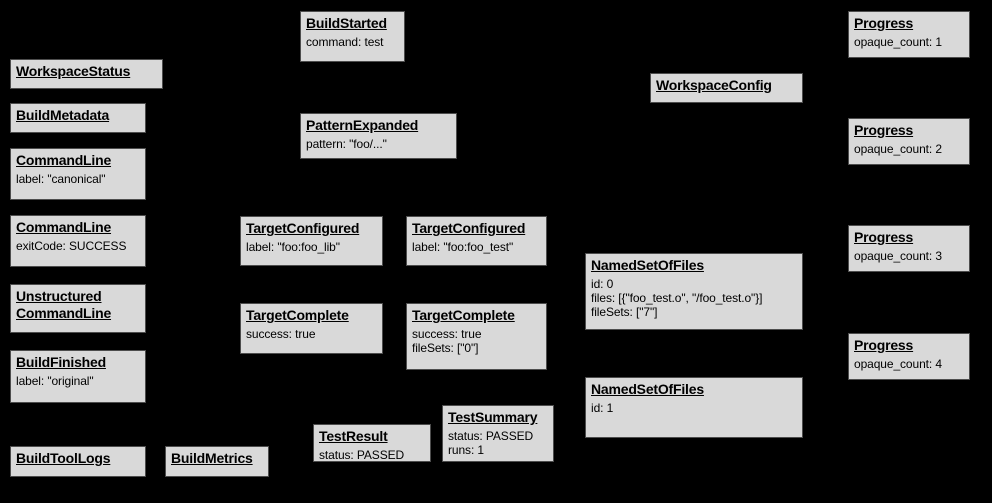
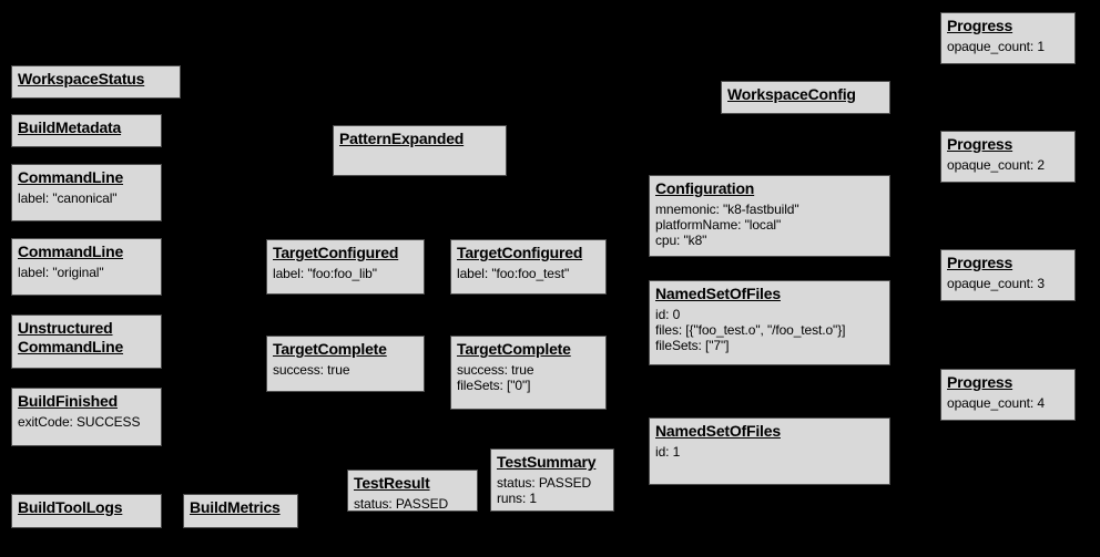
  WorkspaceStatus
  BuildMetadata
  CommandLine
  label: "canonical"
  CommandLine
- exitCode: SUCCESS
+ label: "original"
  Unstructured
  CommandLine
  BuildFinished
- label: "original"
+ exitCode: SUCCESS
  BuildToolLogs
  BuildMetrics
- BuildStarted
- command: test
  PatternExpanded
- pattern: "foo/..."
  TargetConfigured
  label: "foo:foo_lib"
  TargetConfigured
  label: "foo:foo_test"
  TargetComplete
  success: true
  TargetComplete
  success: true
  fileSets: ["0"]
  TestResult
  status: PASSED
  TestSummary
  status: PASSED
  runs: 1
  WorkspaceConfig
+ Configuration
+ mnemonic: "k8-fastbuild"
+ platformName: "local"
+ cpu: "k8"
  NamedSetOfFiles
  id: 0
  files: [{"foo_test.o", "/foo_test.o"}]
  fileSets: ["7"]
  NamedSetOfFiles
  id: 1
  Progress
  opaque_count: 1
  Progress
  opaque_count: 2
  Progress
  opaque_count: 3
  Progress
  opaque_count: 4
